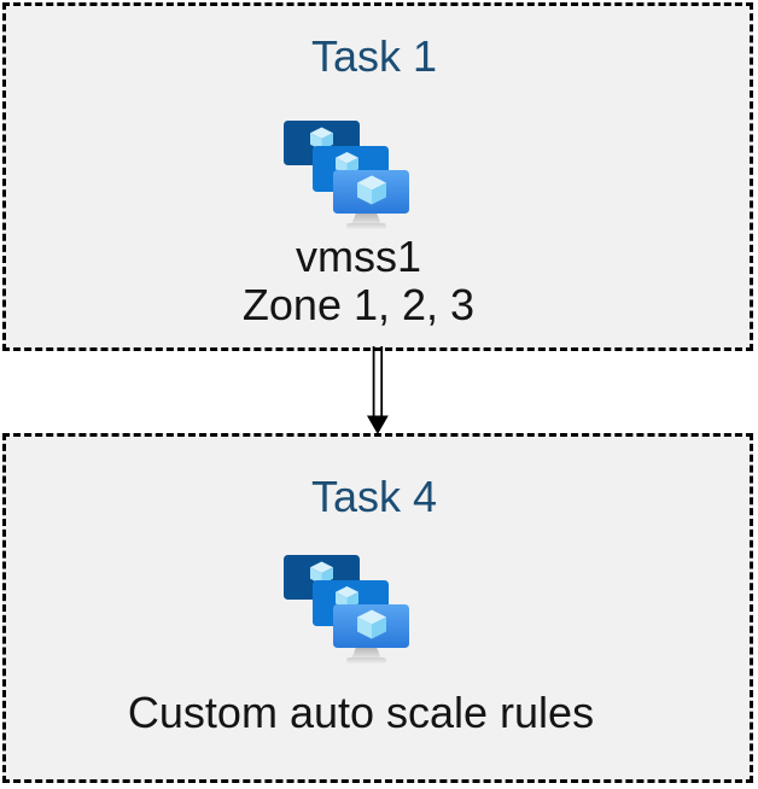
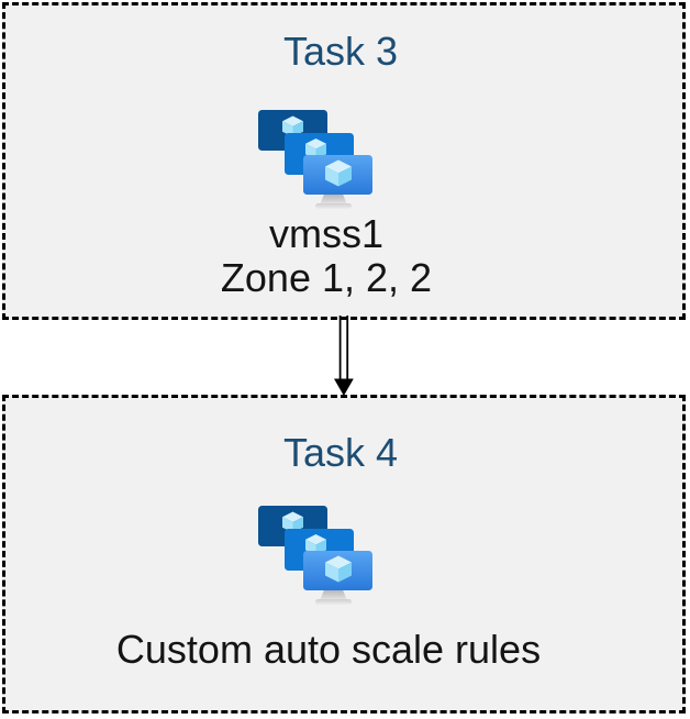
- Task 1
+ Task 3
  vmss1
- Zone 1, 2, 3
+ Zone 1, 2, 2
  Task 4
  Custom auto scale rules
